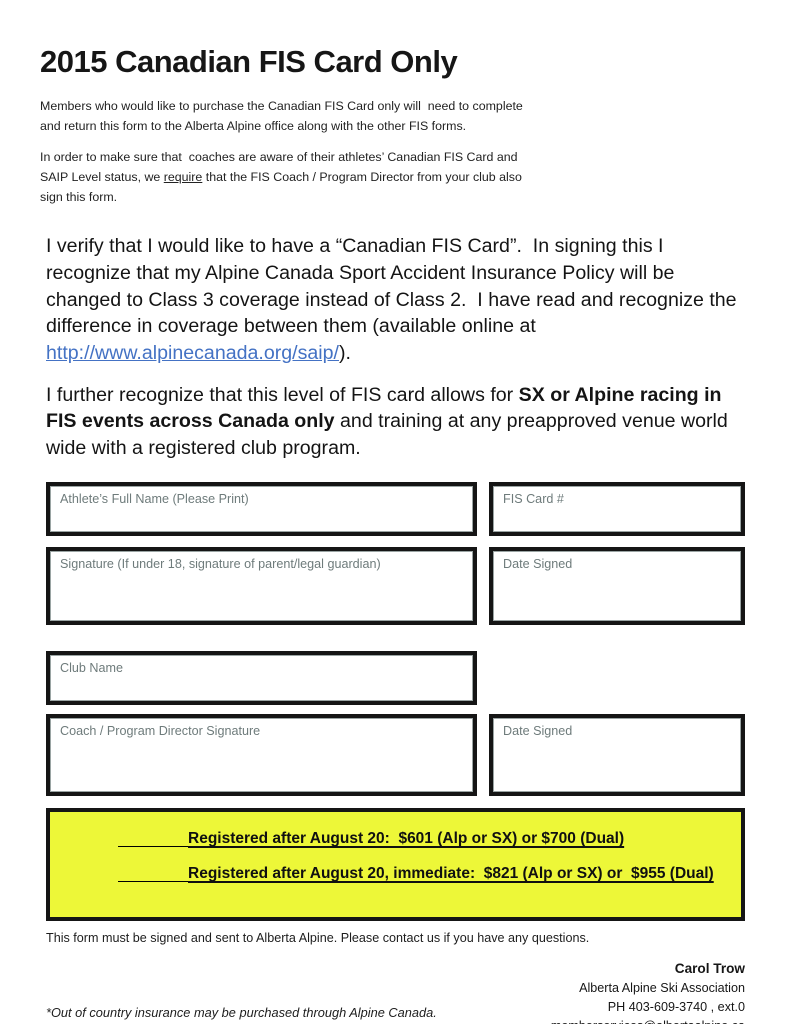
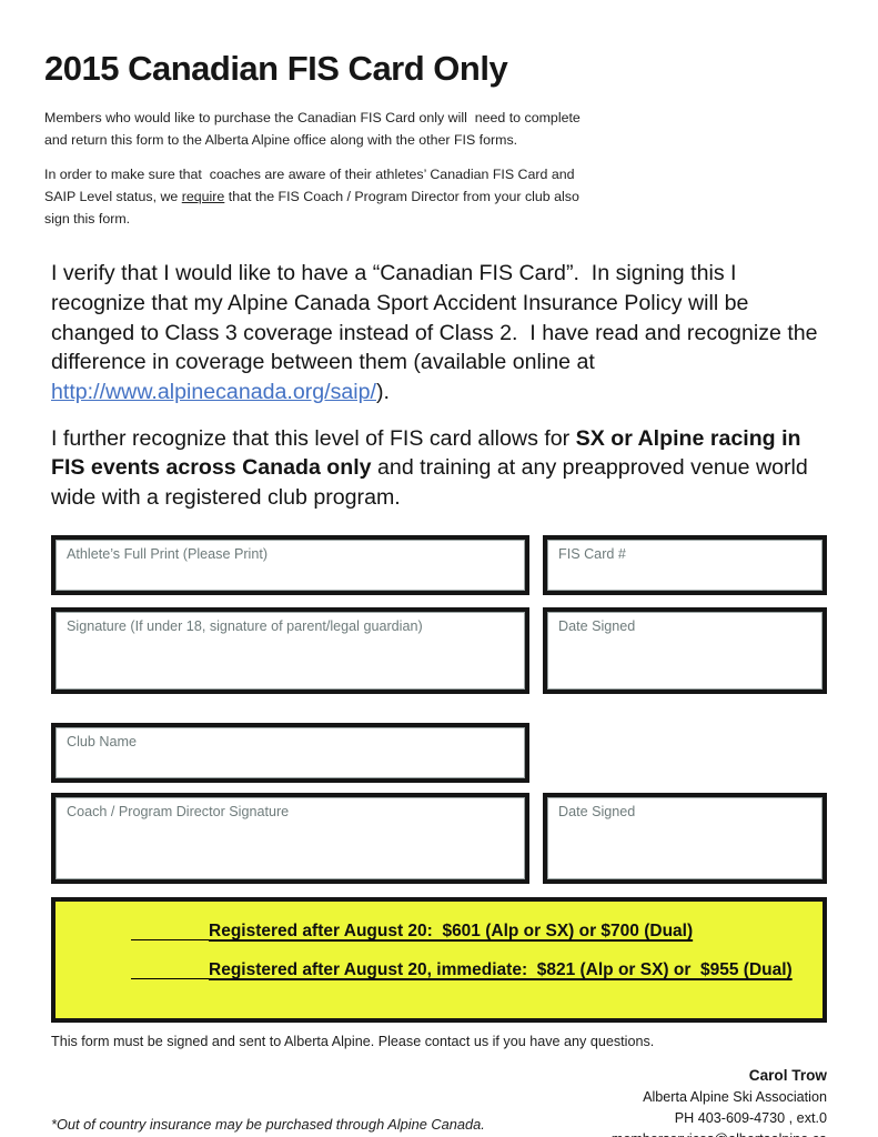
  2015 Canadian FIS Card Only
  Members who would like to purchase the Canadian FIS Card only will need to complete and return this form to the Alberta Alpine office along with the other FIS forms.
  In order to make sure that coaches are aware of their athletes’ Canadian FIS Card and SAIP Level status, we require that the FIS Coach / Program Director from your club also sign this form.
  I verify that I would like to have a “Canadian FIS Card”. In signing this I recognize that my Alpine Canada Sport Accident Insurance Policy will be changed to Class 3 coverage instead of Class 2. I have read and recognize the difference in coverage between them (available online at http://www.alpinecanada.org/saip/).
  I further recognize that this level of FIS card allows for SX or Alpine racing in FIS events across Canada only and training at any preapproved venue world wide with a registered club program.
- Athlete’s Full Name (Please Print)
+ Athlete’s Full Print (Please Print)
  FIS Card #
  Signature (If under 18, signature of parent/legal guardian)
  Date Signed
  Club Name
  Coach / Program Director Signature
  Date Signed
  Registered after August 20: $601 (Alp or SX) or $700 (Dual)
  Registered after August 20, immediate: $821 (Alp or SX) or $955 (Dual)
  This form must be signed and sent to Alberta Alpine. Please contact us if you have any questions.
  *Out of country insurance may be purchased through Alpine Canada.
  Carol Trow
  Alberta Alpine Ski Association
- PH 403-609-3740 , ext.0
+ PH 403-609-4730 , ext.0
